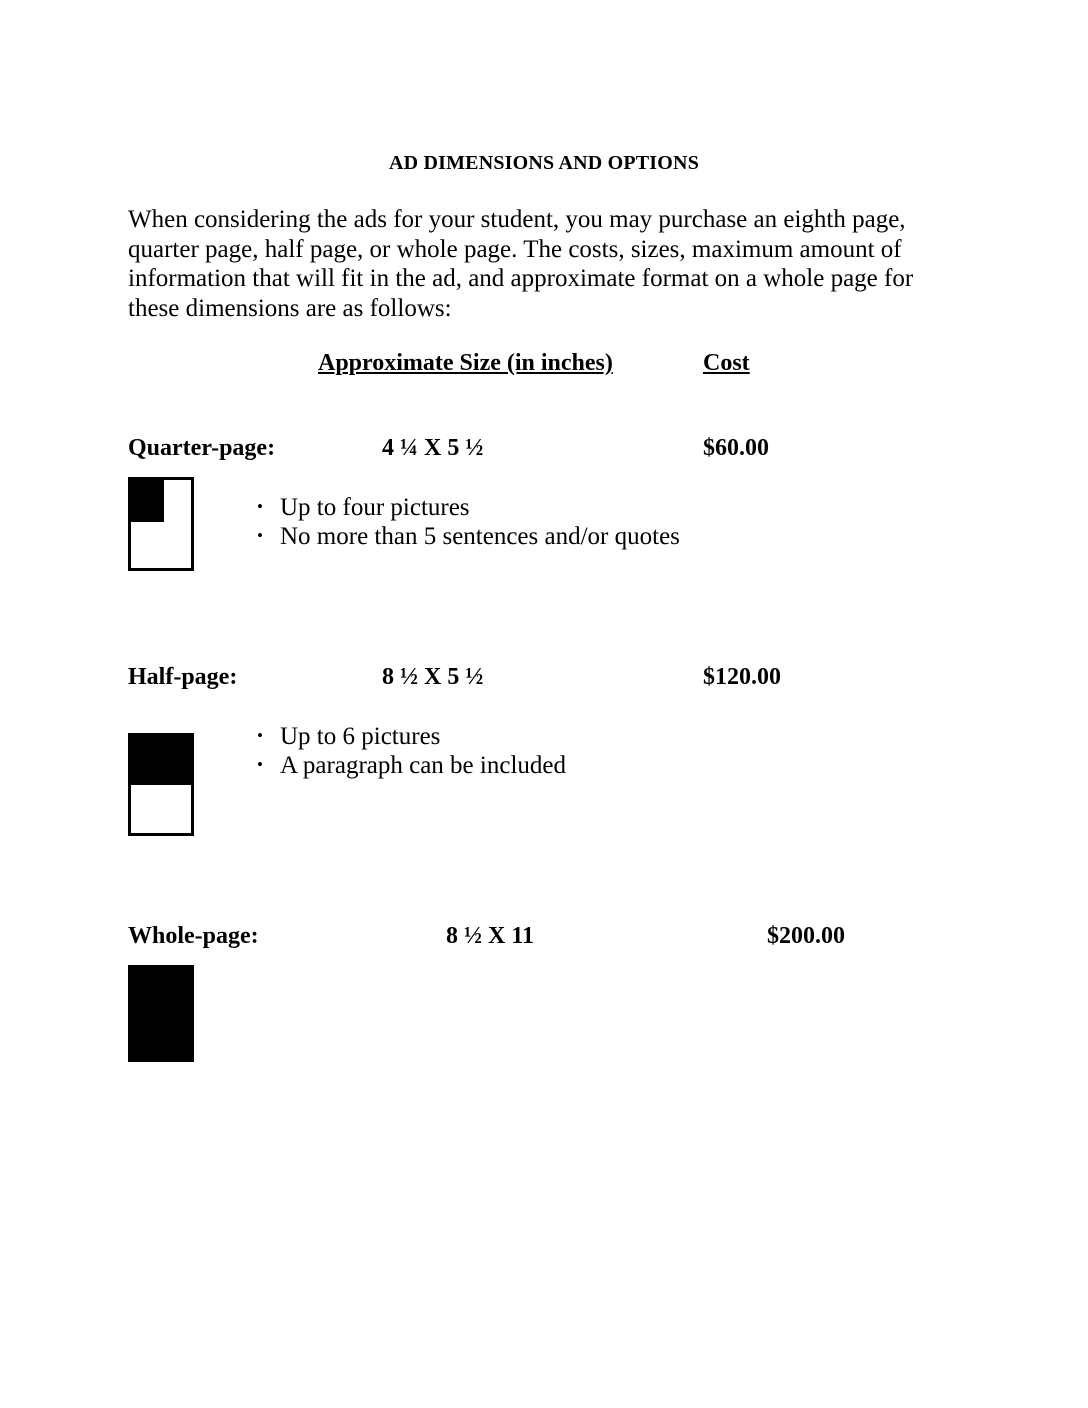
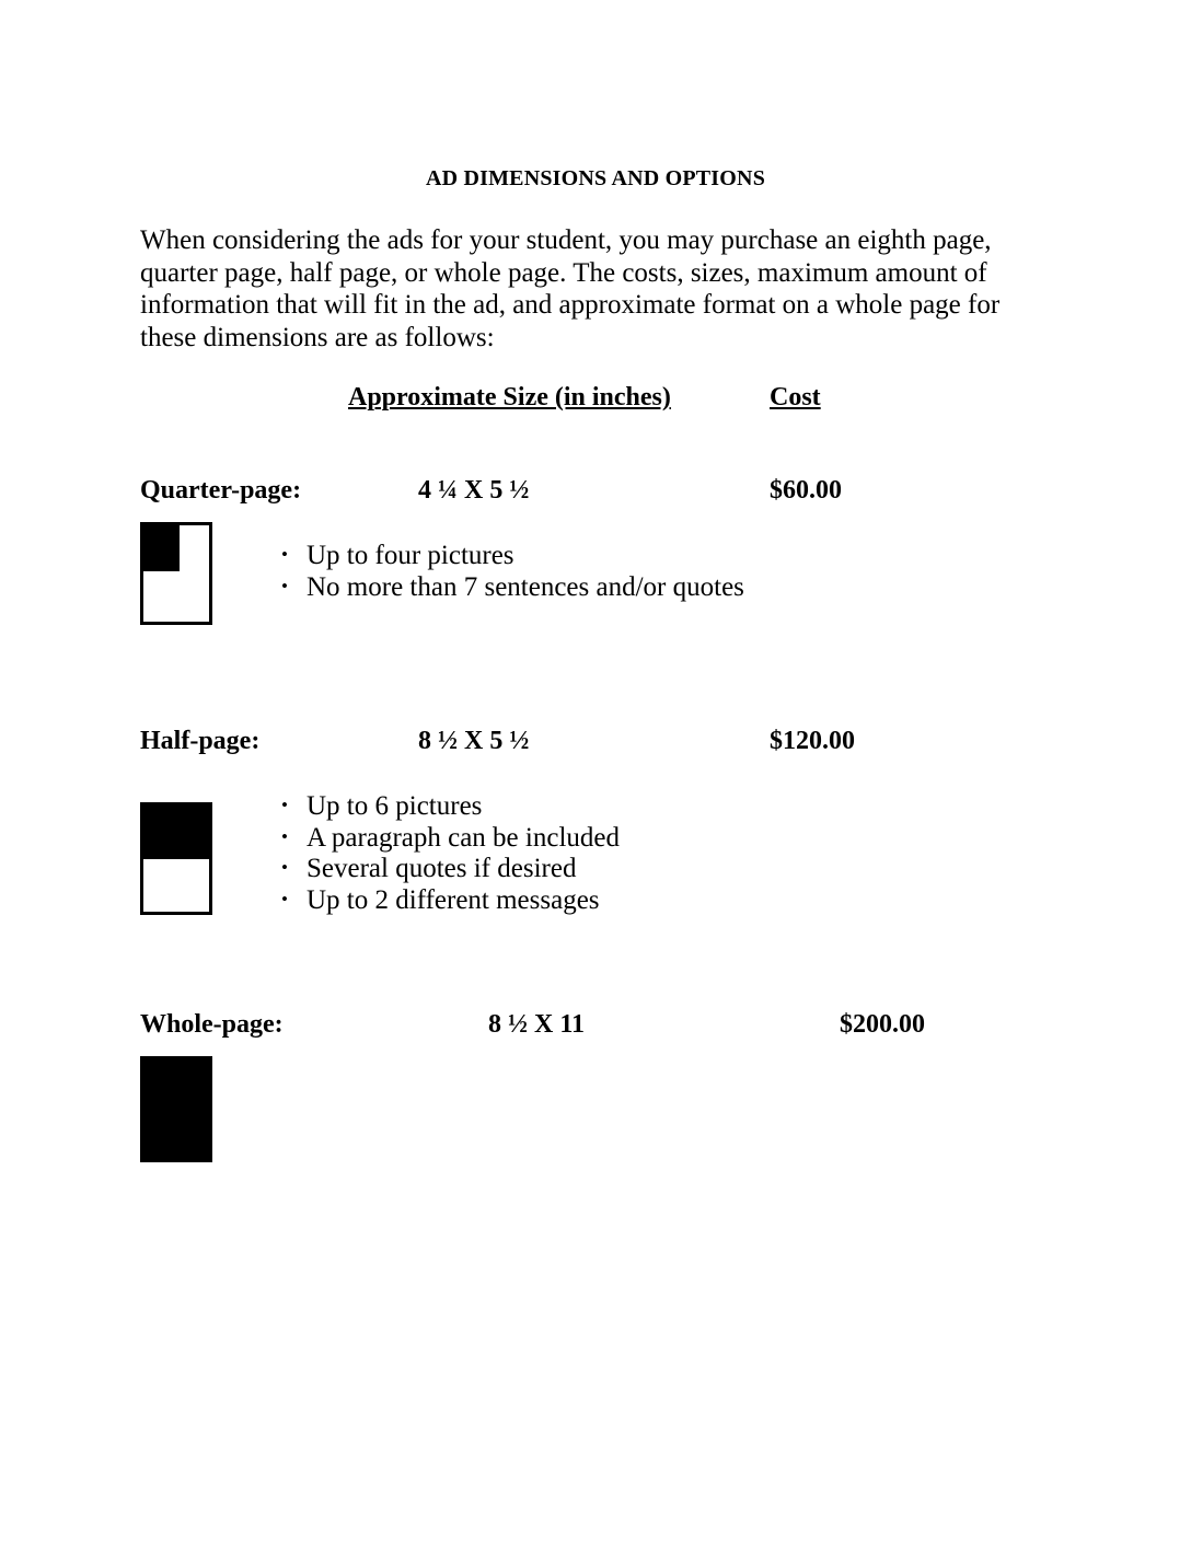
  AD DIMENSIONS AND OPTIONS
  When considering the ads for your student, you may purchase an eighth page, quarter page, half page, or whole page. The costs, sizes, maximum amount of information that will fit in the ad, and approximate format on a whole page for these dimensions are as follows:
  Approximate Size (in inches)
  Cost
  Quarter-page:
  4 ¼ X 5 ½
  $60.00
  Up to four pictures
- No more than 5 sentences and/or quotes
+ No more than 7 sentences and/or quotes
  Half-page:
  8 ½ X 5 ½
  $120.00
  Up to 6 pictures
  A paragraph can be included
+ Several quotes if desired
+ Up to 2 different messages
  Whole-page:
  8 ½ X 11
  $200.00
